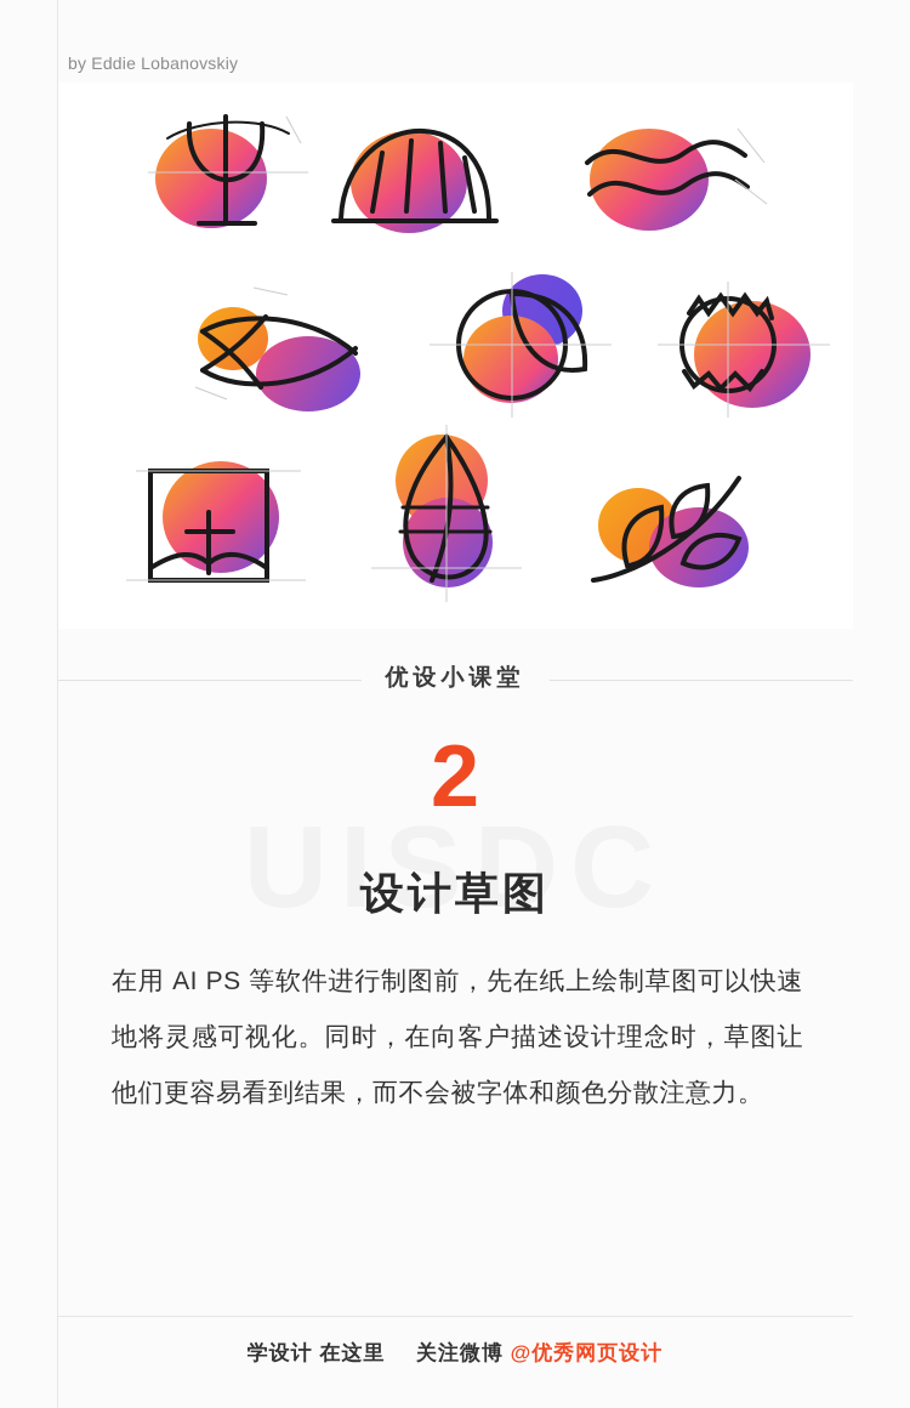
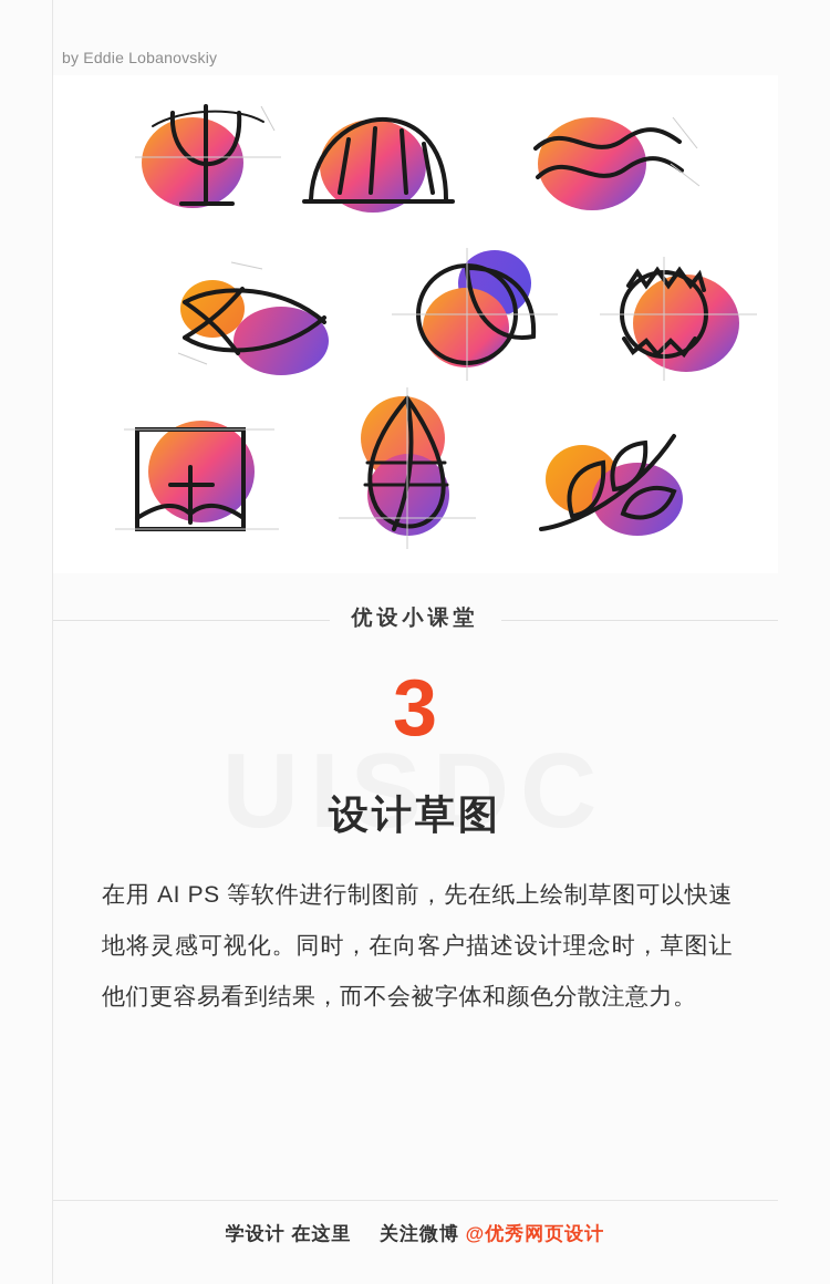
  by Eddie Lobanovskiy
  优设小课堂
  UISDC
- 2
+ 3
  设计草图
  在用 AI PS 等软件进行制图前，先在纸上绘制草图可以快速地将灵感可视化。同时，在向客户描述设计理念时，草图让他们更容易看到结果，而不会被字体和颜色分散注意力。
  学设计 在这里 关注微博 @优秀网页设计
